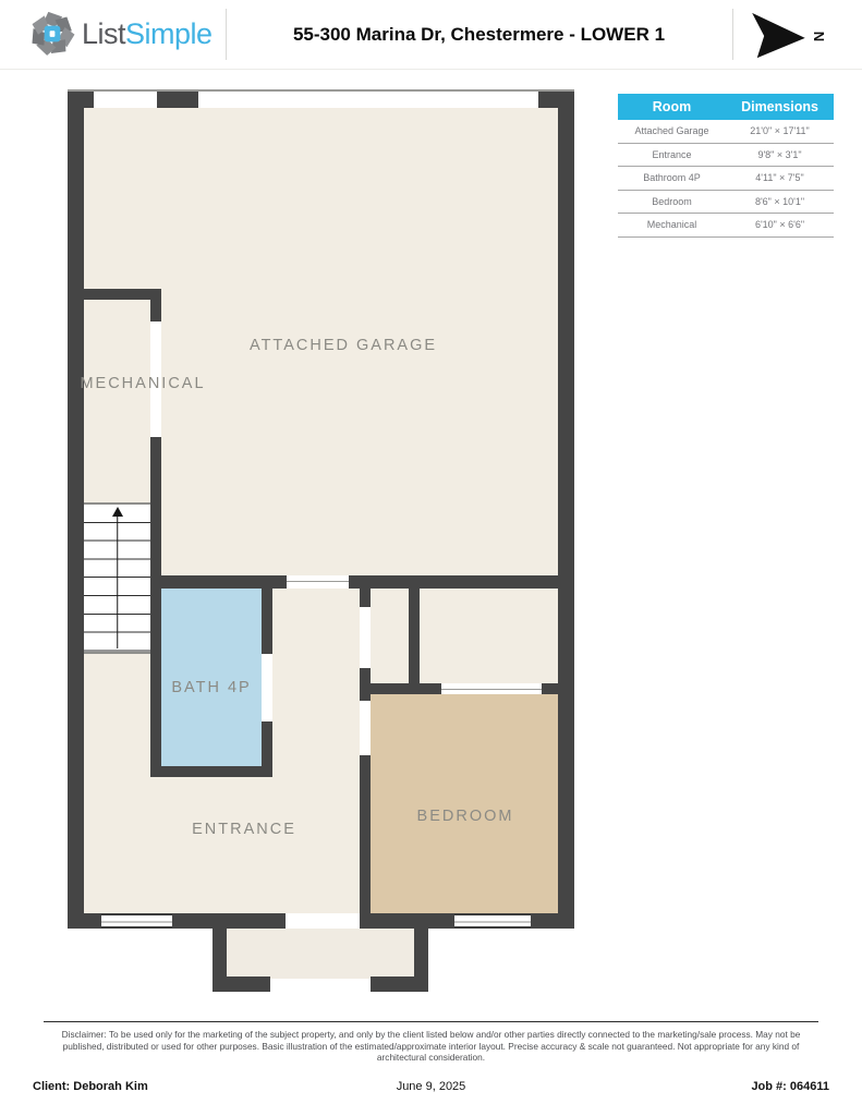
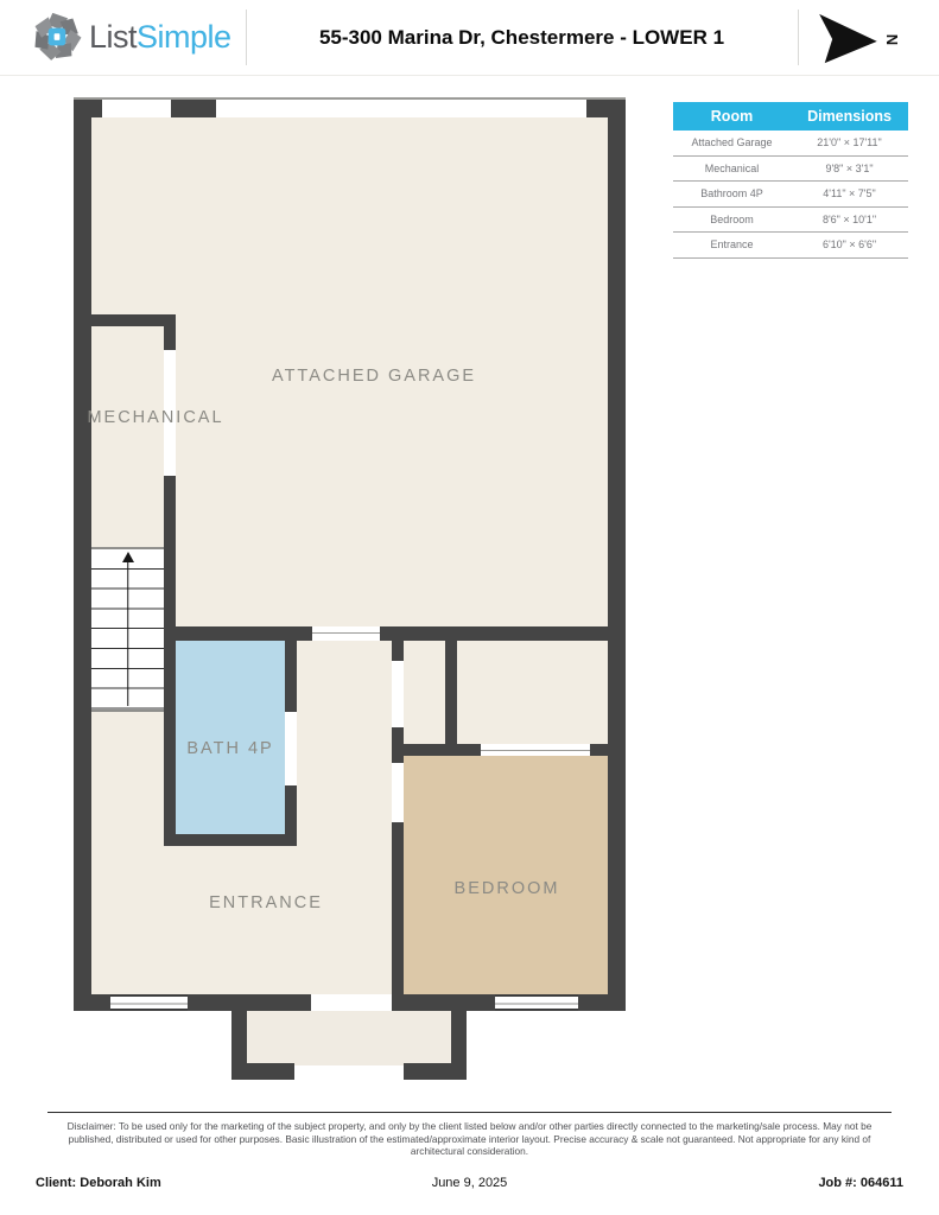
  ListSimple
  55-300 Marina Dr, Chestermere - LOWER 1
  ATTACHED GARAGE
  MECHANICAL
  BATH 4P
  ENTRANCE
  BEDROOM
  Room
  Dimensions
  Attached Garage
  21'0" × 17'11"
- Entrance
+ Mechanical
  9'8" × 3'1"
  Bathroom 4P
  4'11" × 7'5"
  Bedroom
  8'6" × 10'1"
- Mechanical
+ Entrance
  6'10" × 6'6"
  Disclaimer: To be used only for the marketing of the subject property, and only by the client listed below and/or other parties directly connected to the marketing/sale process. May not be published, distributed or used for other purposes. Basic illustration of the estimated/approximate interior layout. Precise accuracy & scale not guaranteed. Not appropriate for any kind of architectural consideration.
  Client: Deborah Kim
  June 9, 2025
  Job #: 064611
